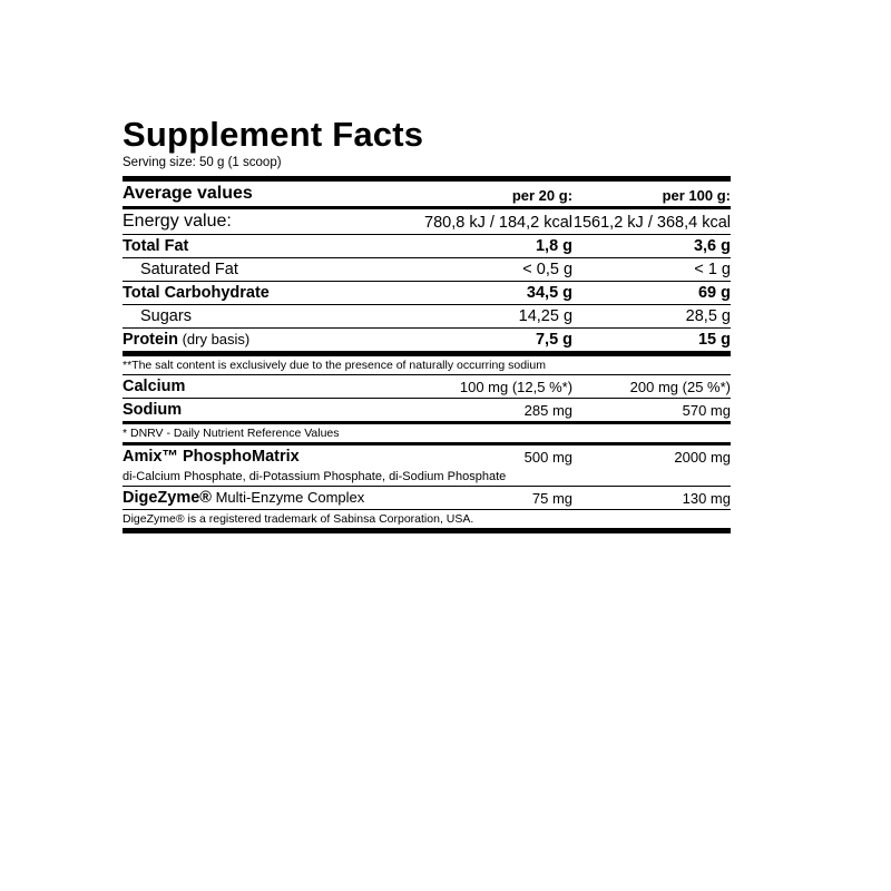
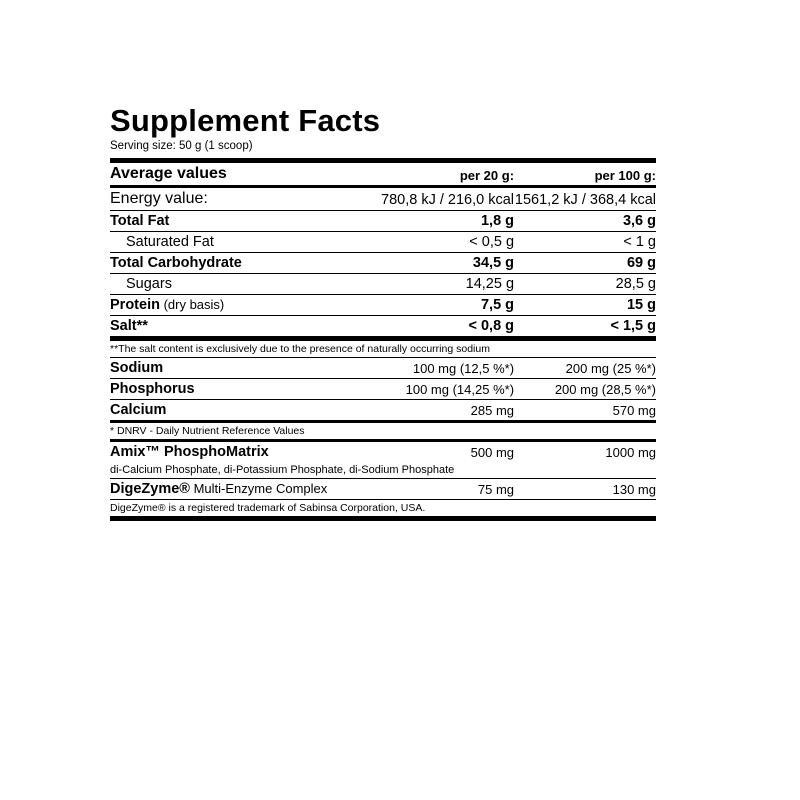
  Supplement Facts
  Serving size: 50 g (1 scoop)
  Average values	per 20 g:	per 100 g:
- Energy value:	780,8 kJ / 184,2 kcal	1561,2 kJ / 368,4 kcal
+ Energy value:	780,8 kJ / 216,0 kcal	1561,2 kJ / 368,4 kcal
  Total Fat	1,8 g	3,6 g
  Saturated Fat	< 0,5 g	< 1 g
  Total Carbohydrate	34,5 g	69 g
  Sugars	14,25 g	28,5 g
  Protein (dry basis)	7,5 g	15 g
+ Salt**	< 0,8 g	< 1,5 g
  **The salt content is exclusively due to the presence of naturally occurring sodium
- Calcium	100 mg (12,5 %*)	200 mg (25 %*)
+ Sodium	100 mg (12,5 %*)	200 mg (25 %*)
+ Phosphorus	100 mg (14,25 %*)	200 mg (28,5 %*)
- Sodium	285 mg	570 mg
+ Calcium	285 mg	570 mg
  * DNRV - Daily Nutrient Reference Values
- Amix™ PhosphoMatrix	500 mg	2000 mg
+ Amix™ PhosphoMatrix	500 mg	1000 mg
  di-Calcium Phosphate, di-Potassium Phosphate, di-Sodium Phosphate
  DigeZyme® Multi-Enzyme Complex	75 mg	130 mg
  DigeZyme® is a registered trademark of Sabinsa Corporation, USA.
